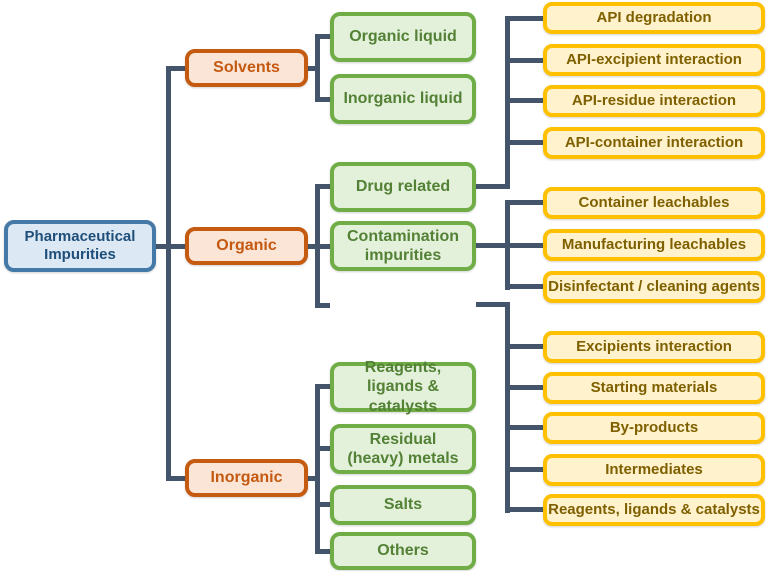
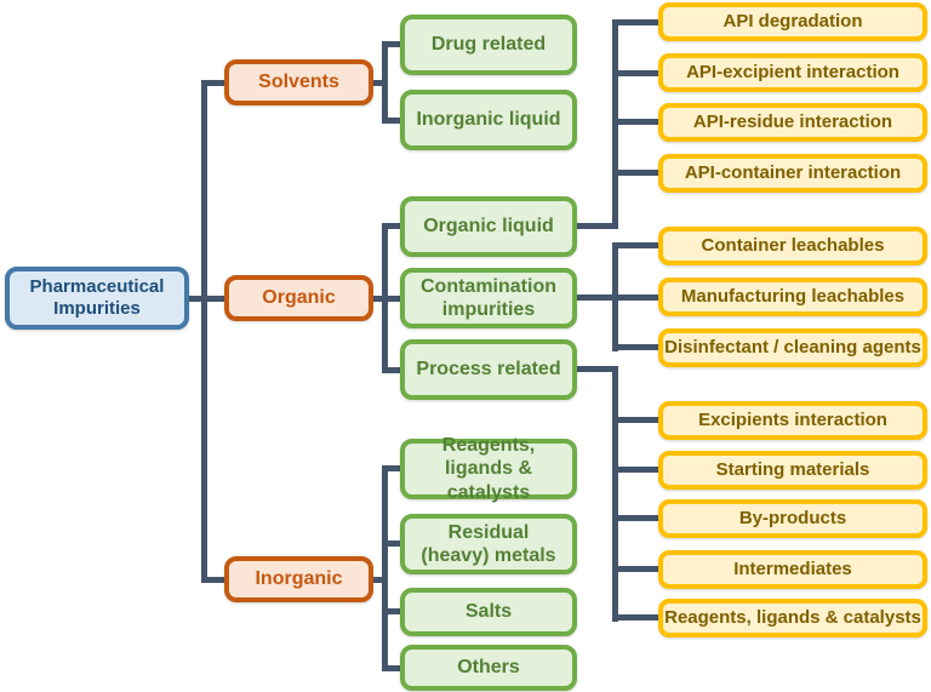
  Pharmaceutical Impurities
  Solvents
  Organic
  Inorganic
- Organic liquid
+ Drug related
  Inorganic liquid
- Drug related
+ Organic liquid
  Contamination impurities
+ Process related
  Reagents, ligands & catalysts
  Residual (heavy) metals
  Salts
  Others
  API degradation
  API-excipient interaction
  API-residue interaction
  API-container interaction
  Container leachables
  Manufacturing leachables
  Disinfectant / cleaning agents
  Excipients interaction
  Starting materials
  By-products
  Intermediates
  Reagents, ligands & catalysts
